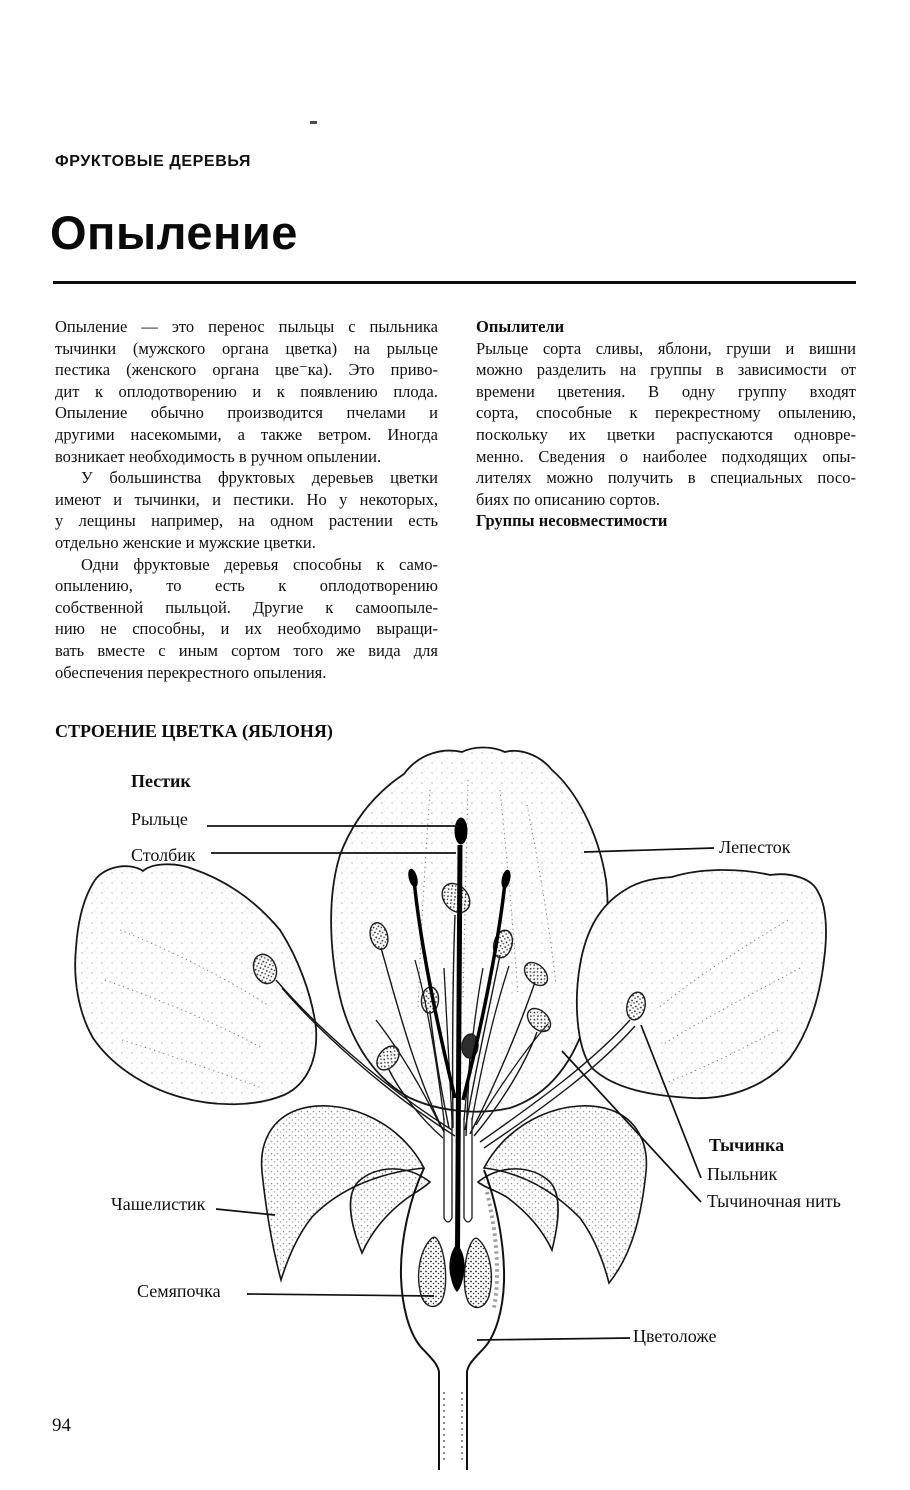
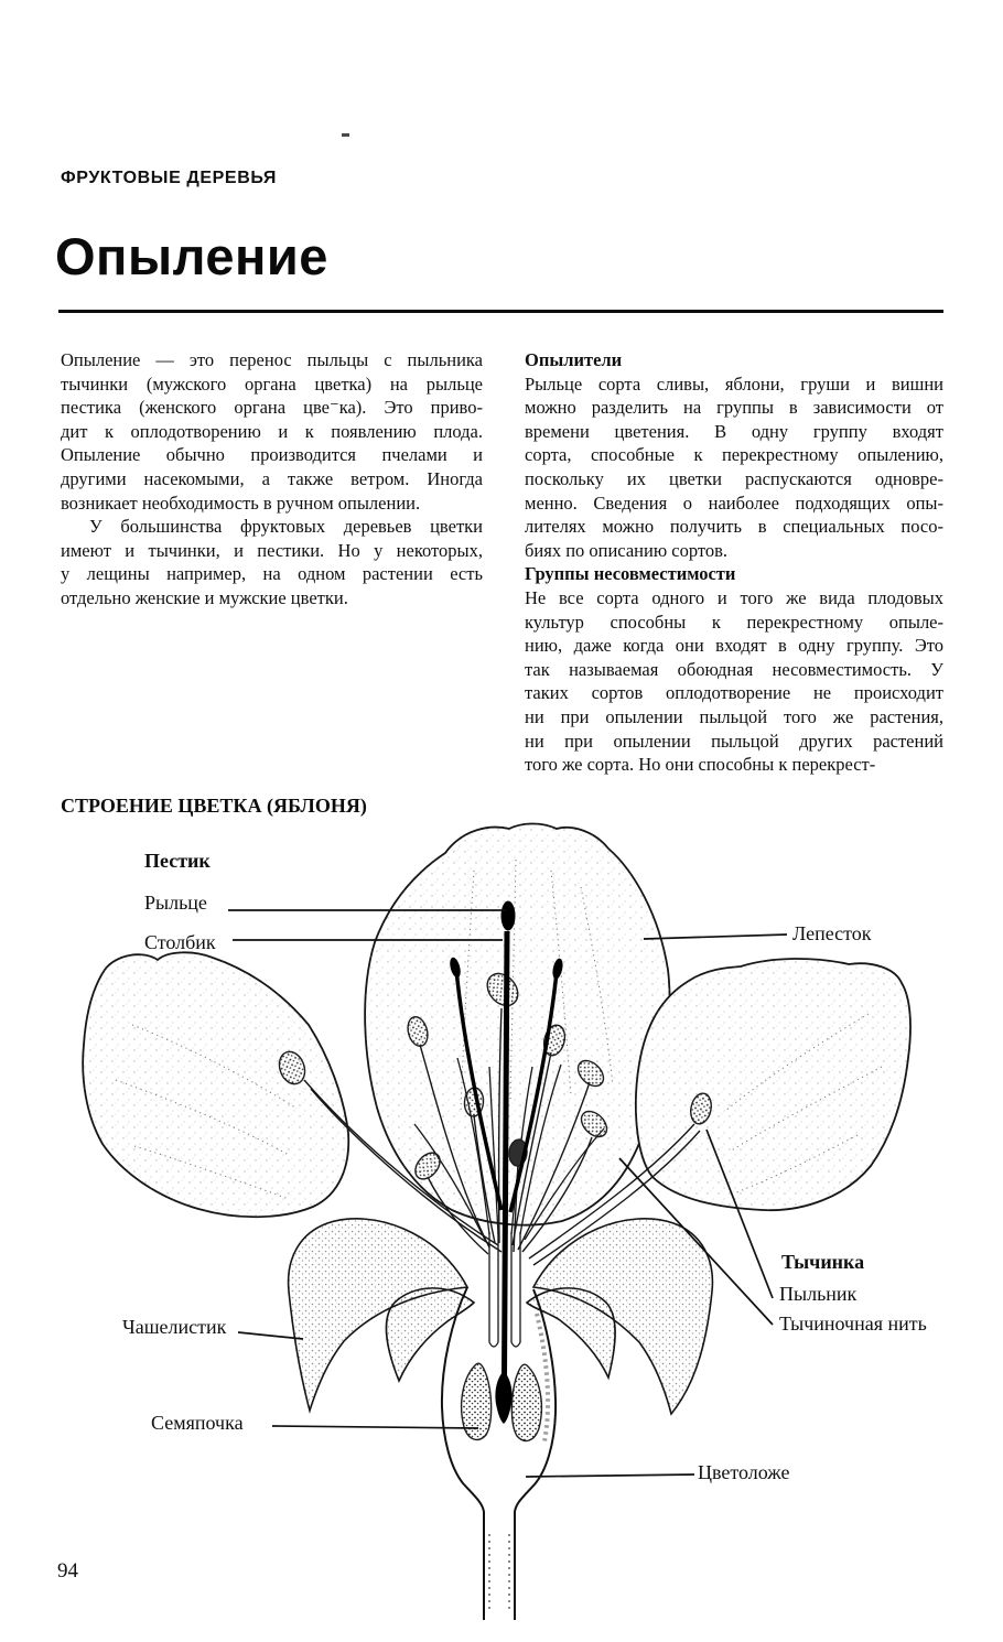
  ФРУКТОВЫЕ ДЕРЕВЬЯ
  Опыление
  Опыление — это перенос пыльцы с пыльника
  тычинки (мужского органа цветка) на рыльце
  пестика (женского органа цве⁻ка). Это приво-
  дит к оплодотворению и к появлению плода.
  Опыление обычно производится пчелами и
  другими насекомыми, а также ветром. Иногда
  возникает необходимость в ручном опылении.
  У большинства фруктовых деревьев цветки
  имеют и тычинки, и пестики. Но у некоторых,
  у лещины например, на одном растении есть
  отдельно женские и мужские цветки.
- Одни фруктовые деревья способны к само-
- опылению, то есть к оплодотворению
- собственной пыльцой. Другие к самоопыле-
- нию не способны, и их необходимо выращи-
- вать вместе с иным сортом того же вида для
- обеспечения перекрестного опыления.
  Опылители
  Рыльце сорта сливы, яблони, груши и вишни
  можно разделить на группы в зависимости от
  времени цветения. В одну группу входят
  сорта, способные к перекрестному опылению,
  поскольку их цветки распускаются одновре-
  менно. Сведения о наиболее подходящих опы-
  лителях можно получить в специальных посо-
  биях по описанию сортов.
  Группы несовместимости
+ Не все сорта одного и того же вида плодовых
+ культур способны к перекрестному опыле-
+ нию, даже когда они входят в одну группу. Это
+ так называемая обоюдная несовместимость. У
+ таких сортов оплодотворение не происходит
+ ни при опылении пыльцой того же растения,
+ ни при опылении пыльцой других растений
+ того же сорта. Но они способны к перекрест-
  СТРОЕНИЕ ЦВЕТКА (ЯБЛОНЯ)
  Пестик
  Рыльце
  Столбик
  Лепесток
  Тычинка
  Пыльник
  Тычиночная нить
  Чашелистик
  Семяпочка
  Цветоложе
  94
